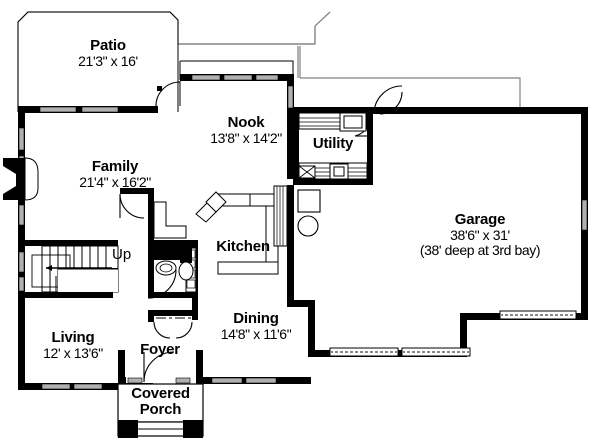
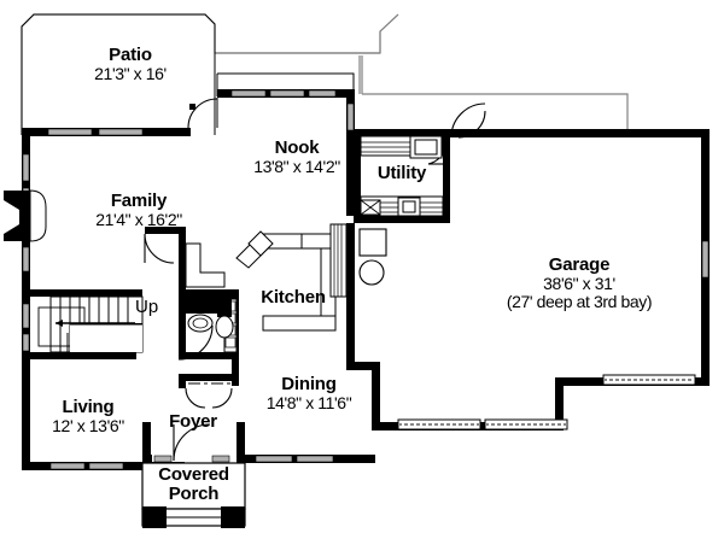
  Patio
  21'3" x 16'
  Nook
  13'8" x 14'2"
  Utility
  Family
  21'4" x 16'2"
  Kitchen
  Garage
  38'6" x 31'
- (38' deep at 3rd bay)
+ (27' deep at 3rd bay)
  Living
  12' x 13'6"
  Foyer
  Dining
  14'8" x 11'6"
  Covered
  Porch
  Up
